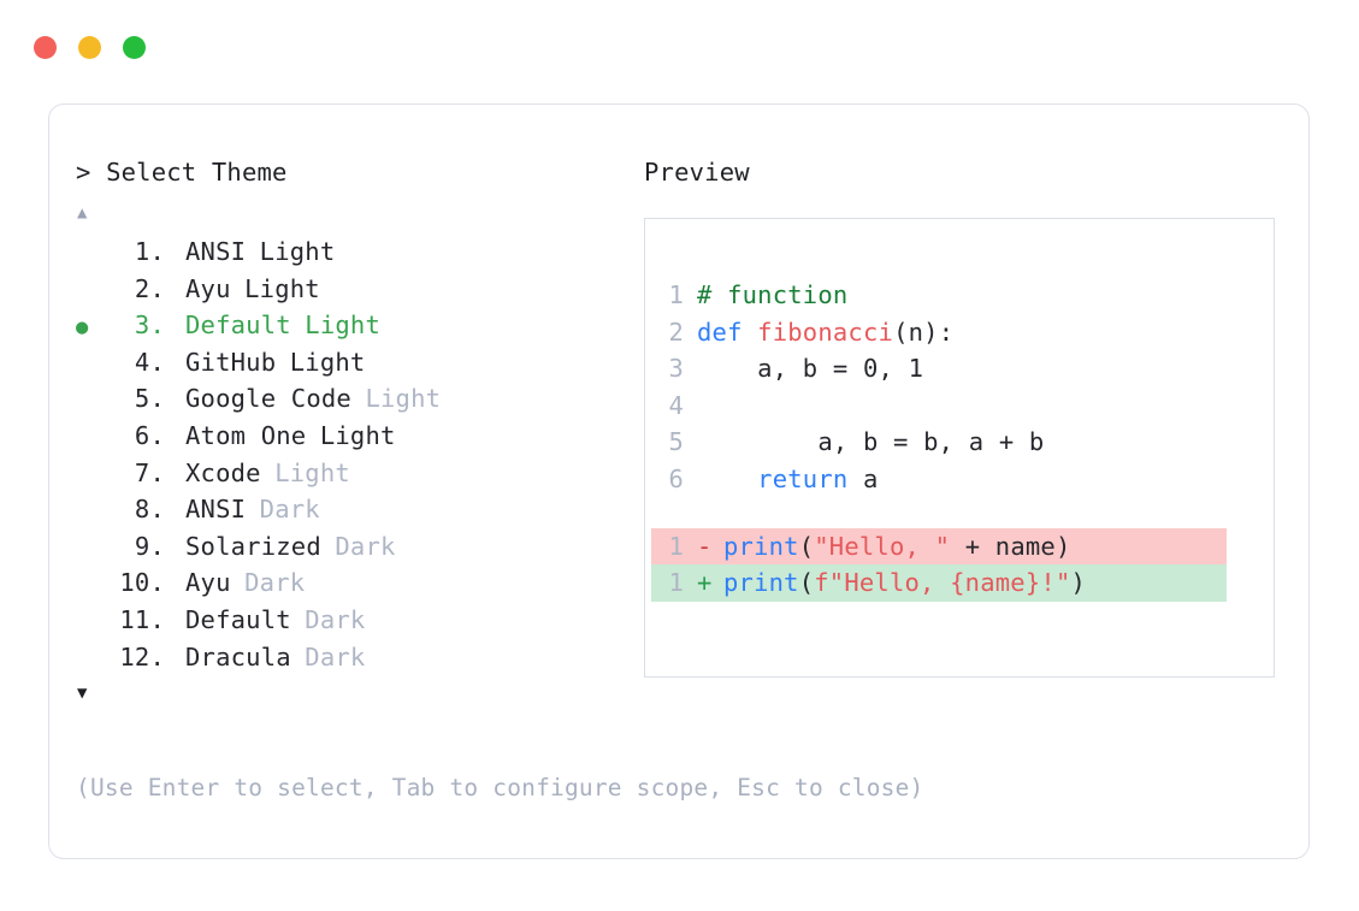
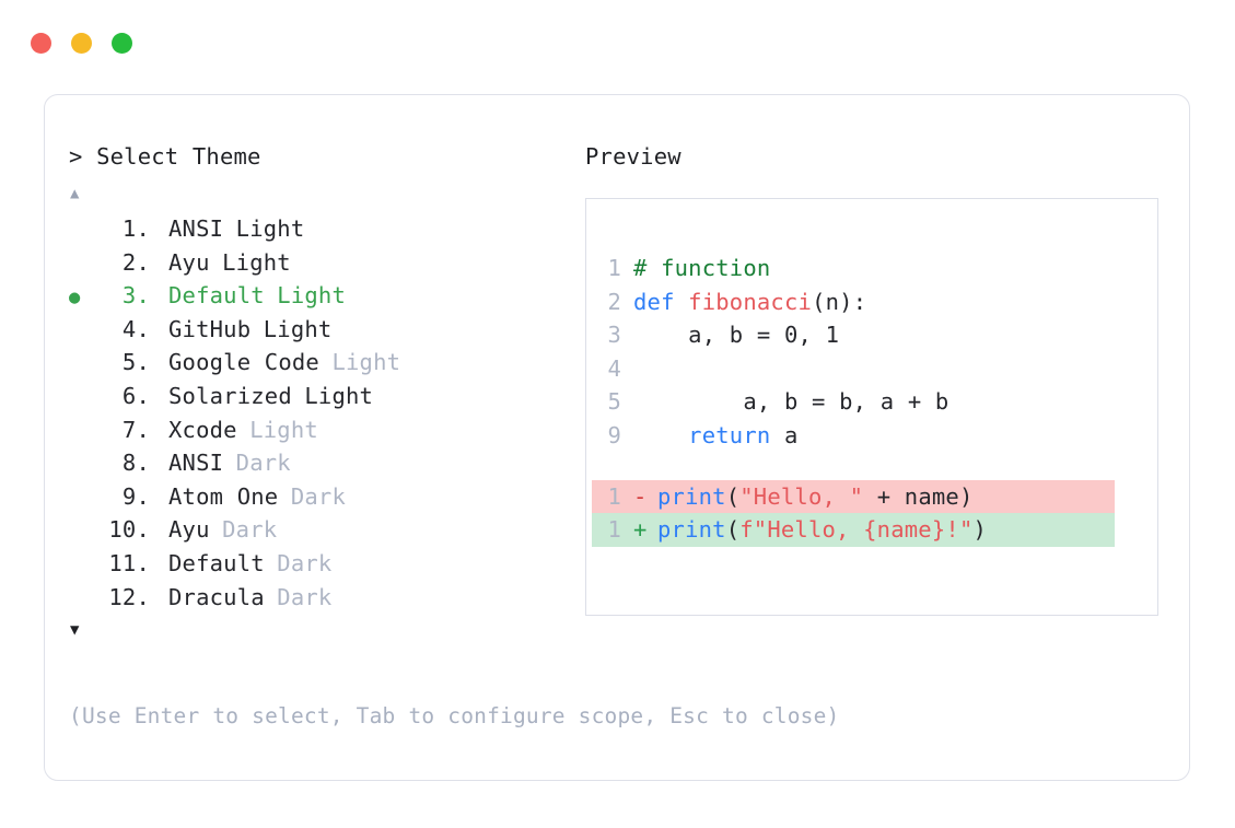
  > Select Theme
  ▲
  1.
  ANSI
  Light
  2.
  Ayu
  Light
  ●
  3.
  Default
  Light
  4.
  GitHub
  Light
  5.
  Google Code
  Light
  6.
- Atom One
+ Solarized
  Light
  7.
  Xcode
  Light
  8.
  ANSI
  Dark
  9.
- Solarized
+ Atom One
  Dark
  10.
  Ayu
  Dark
  11.
  Default
  Dark
  12.
  Dracula
  Dark
  ▼
  Preview
  1
  # function
  2
  def fibonacci(n):
  3
  a, b = 0, 1
  4
  5
  a, b = b, a + b
- 6
+ 9
  return a
  1
  -
  print("Hello, " + name)
  1
  +
  print(f"Hello, {name}!")
  (Use Enter to select, Tab to configure scope, Esc to close)
